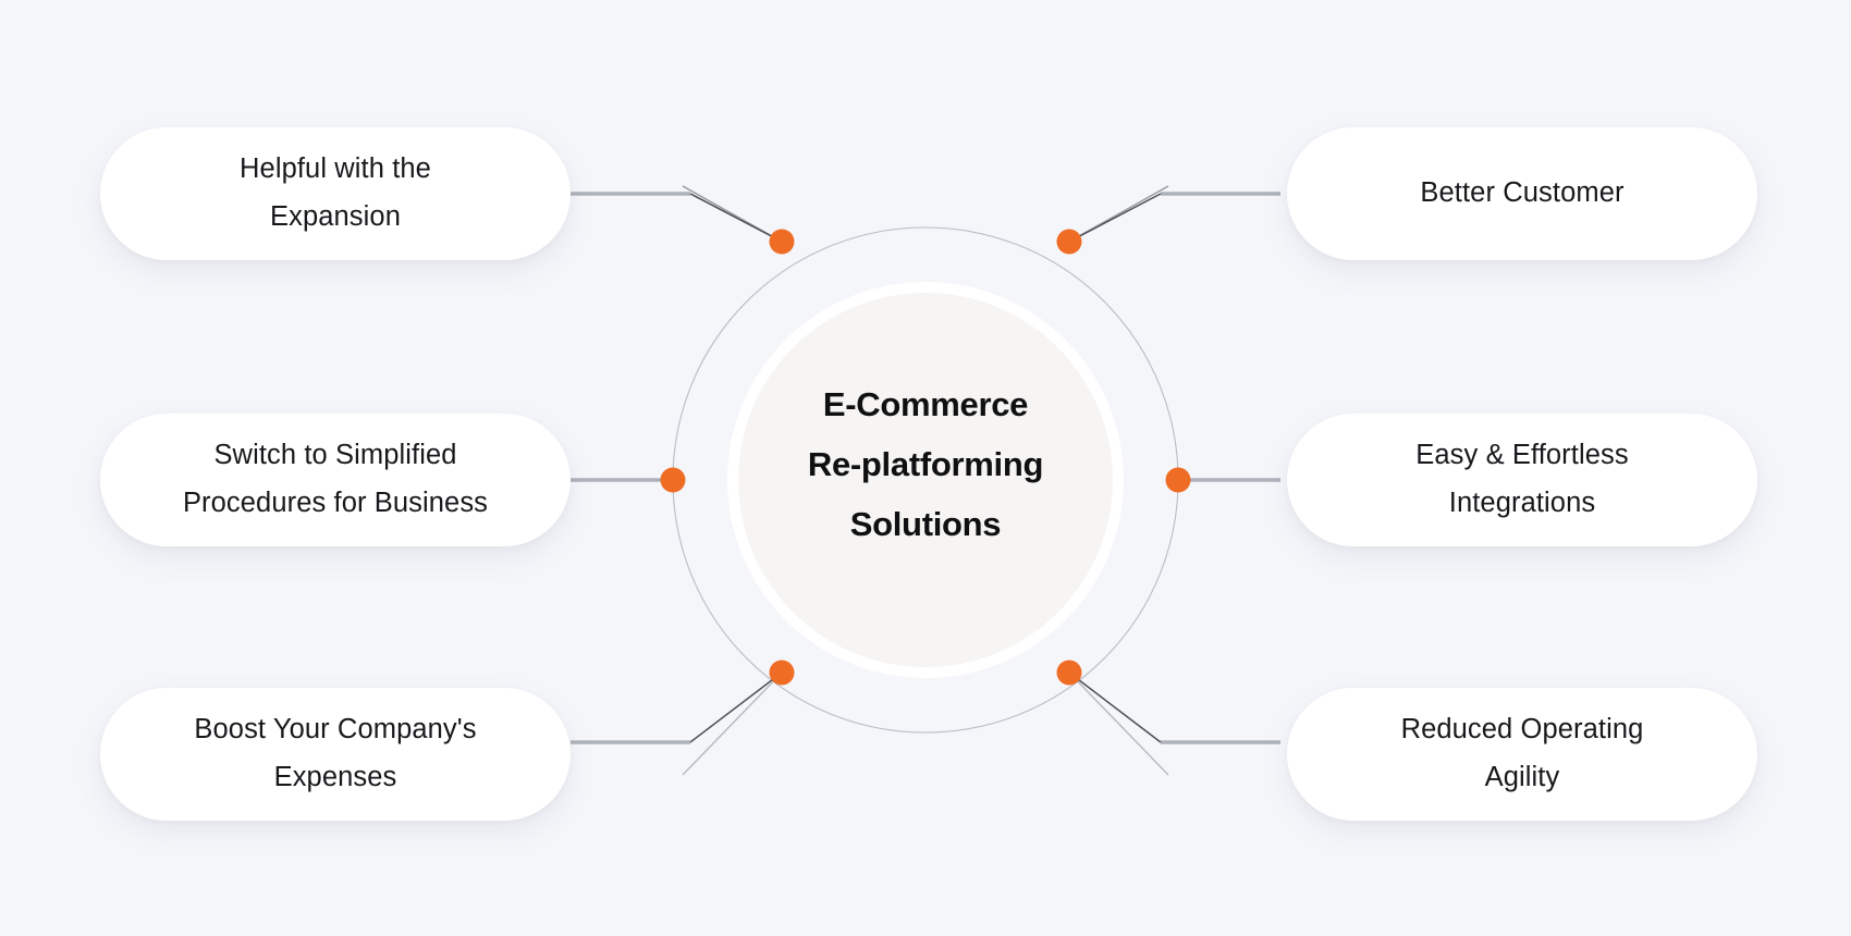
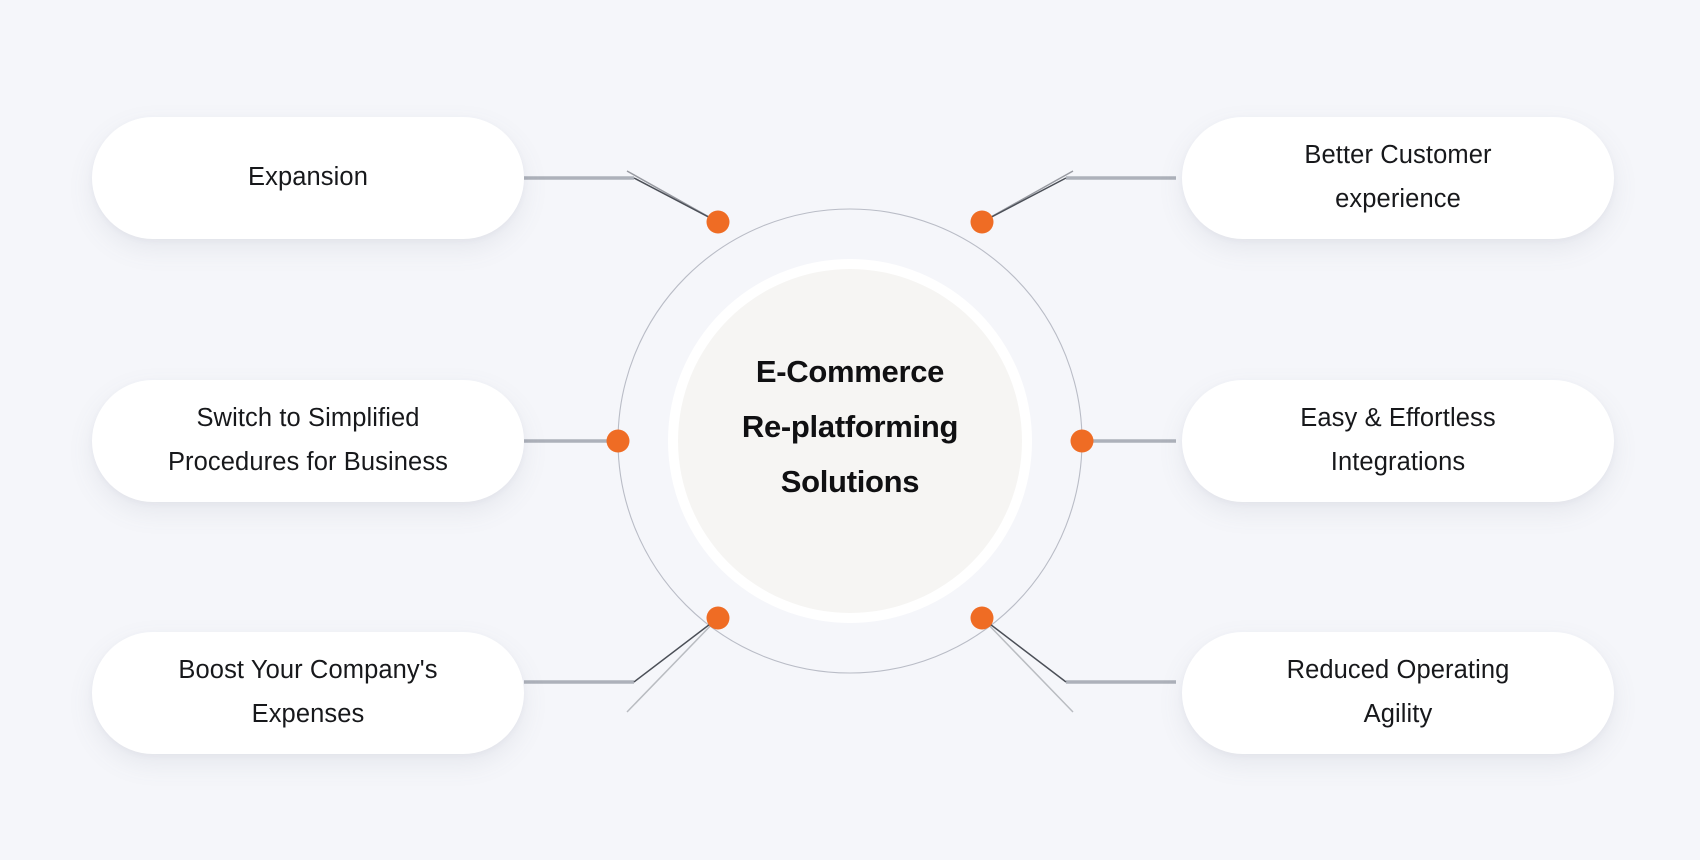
  E-Commerce
  Re-platforming
  Solutions
- Helpful with the
  Expansion
  Switch to Simplified
  Procedures for Business
  Boost Your Company's
  Expenses
  Better Customer
+ experience
  Easy & Effortless
  Integrations
  Reduced Operating
  Agility
